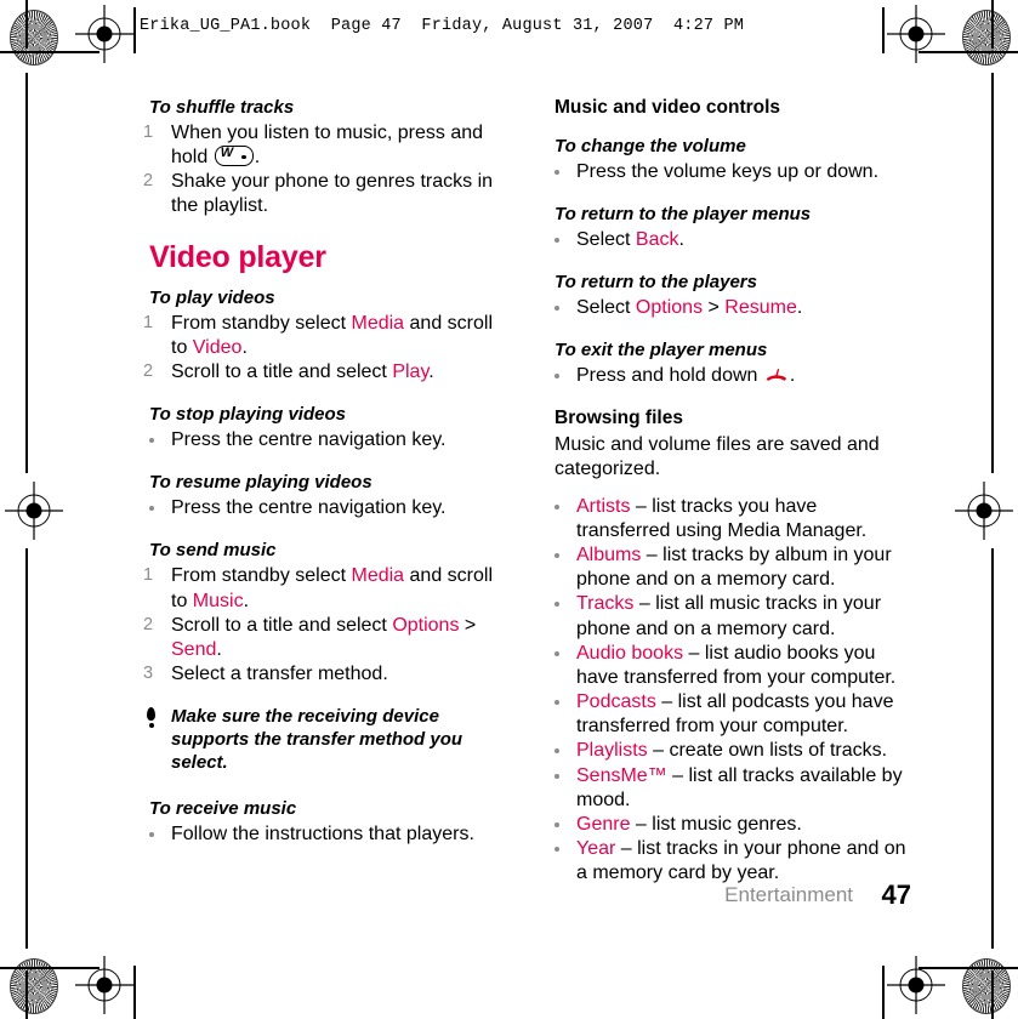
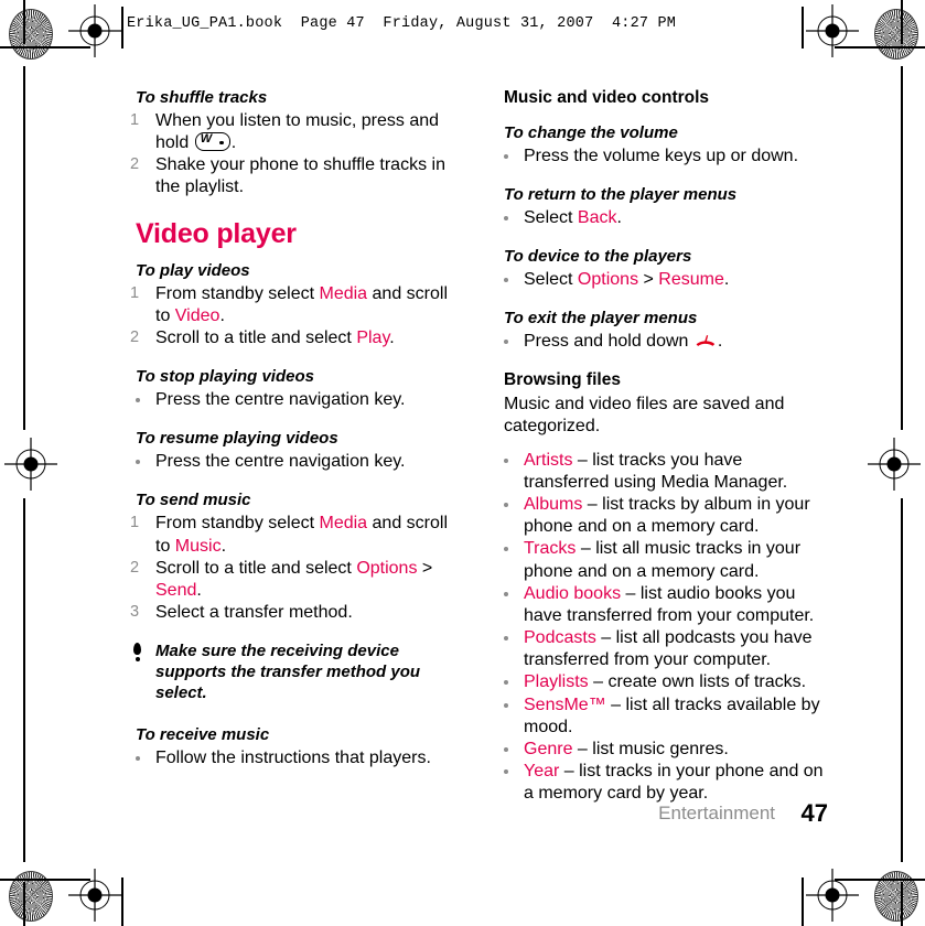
  Erika_UG_PA1.book Page 47 Friday, August 31, 2007 4:27 PM
  To shuffle tracks
  1
  When you listen to music, press and hold
  W
  .
  2
- Shake your phone to genres tracks in the playlist.
+ Shake your phone to shuffle tracks in the playlist.
  Video player
  To play videos
  1
  From standby select Media and scroll to Video.
  2
  Scroll to a title and select Play.
  To stop playing videos
  Press the centre navigation key.
  To resume playing videos
  Press the centre navigation key.
  To send music
  1
  From standby select Media and scroll to Music.
  2
  Scroll to a title and select Options > Send.
  3
  Select a transfer method.
  Make sure the receiving device supports the transfer method you select.
  To receive music
  Follow the instructions that players.
  Music and video controls
  To change the volume
  Press the volume keys up or down.
  To return to the player menus
  Select Back.
- To return to the players
+ To device to the players
  Select Options > Resume.
  To exit the player menus
  Press and hold down .
  Browsing files
- Music and volume files are saved and categorized.
+ Music and video files are saved and categorized.
  Artists – list tracks you have transferred using Media Manager.
  Albums – list tracks by album in your phone and on a memory card.
  Tracks – list all music tracks in your phone and on a memory card.
  Audio books – list audio books you have transferred from your computer.
  Podcasts – list all podcasts you have transferred from your computer.
  Playlists – create own lists of tracks.
  SensMe™ – list all tracks available by mood.
  Genre – list music genres.
  Year – list tracks in your phone and on a memory card by year.
  Entertainment
  47
